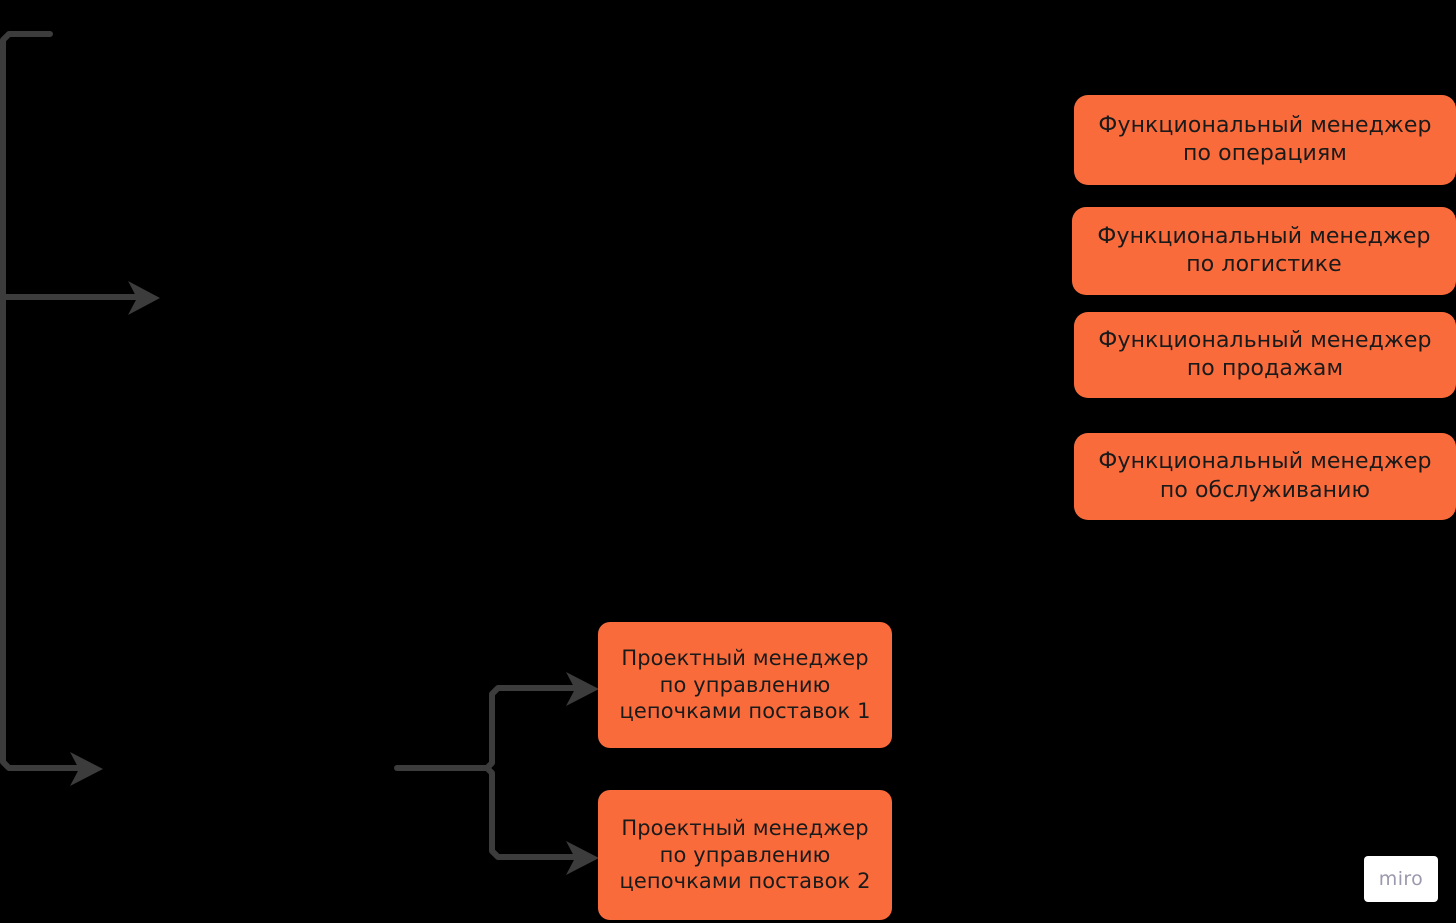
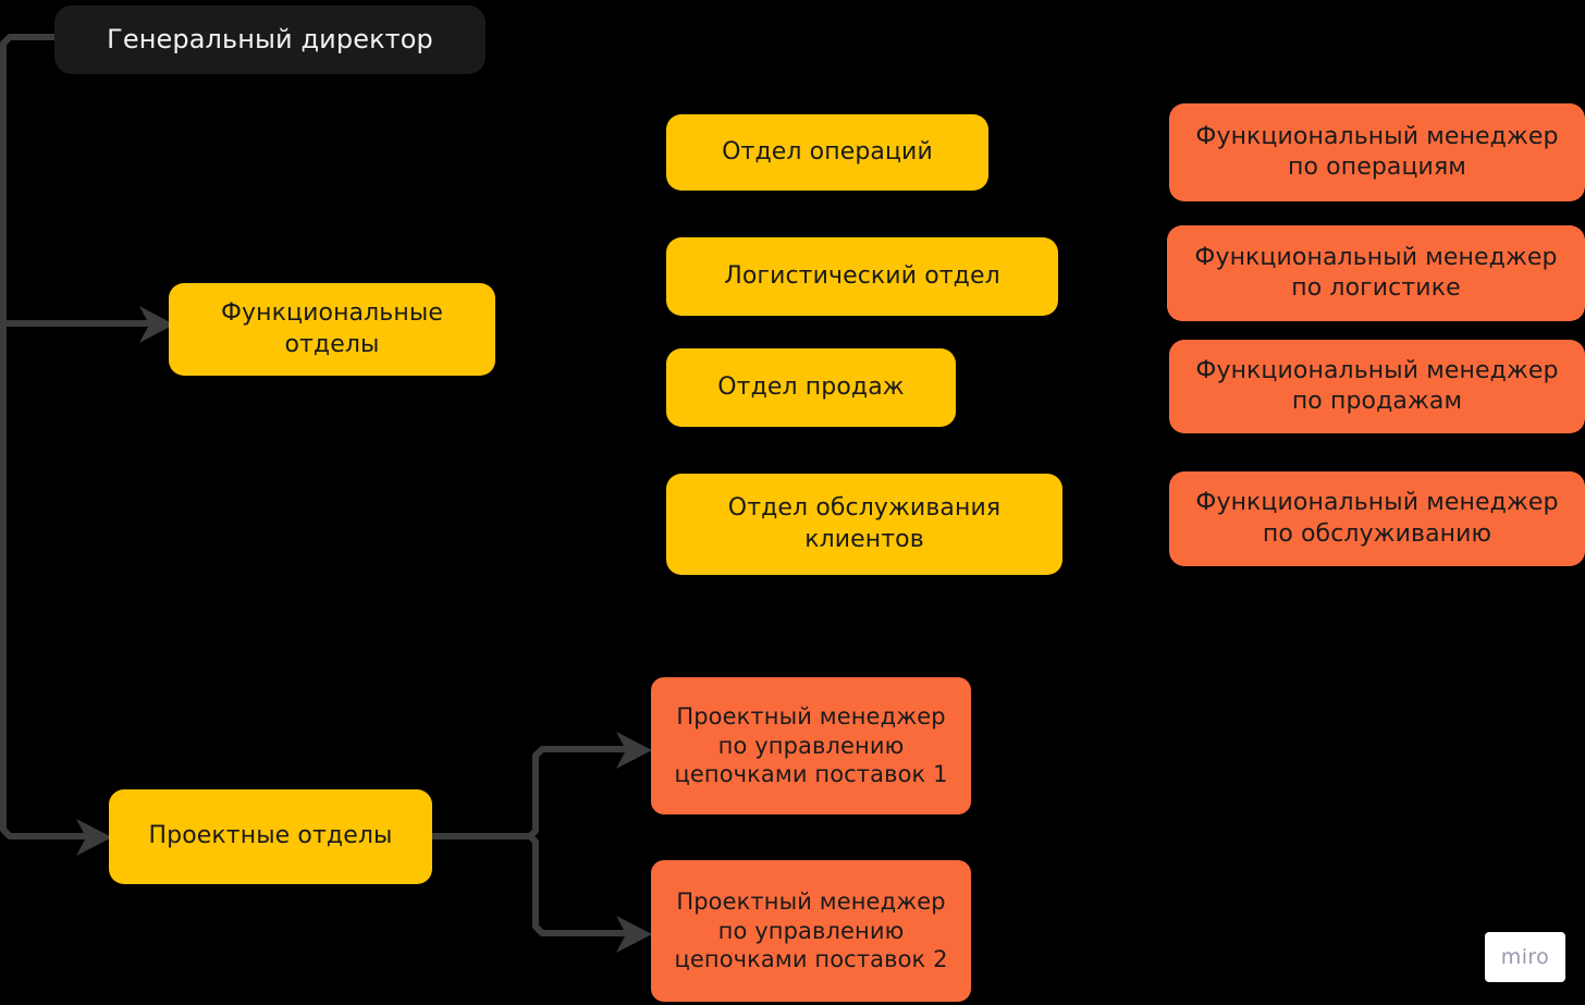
+ Генеральный директор
+ Функциональные
+ отделы
+ Проектные отделы
+ Отдел операций
+ Логистический отдел
+ Отдел продаж
+ Отдел обслуживания
+ клиентов
  Функциональный менеджер
  по операциям
  Функциональный менеджер
  по логистике
  Функциональный менеджер
  по продажам
  Функциональный менеджер
  по обслуживанию
  Проектный менеджер
  по управлению
  цепочками поставок 1
  Проектный менеджер
  по управлению
  цепочками поставок 2
  miro
